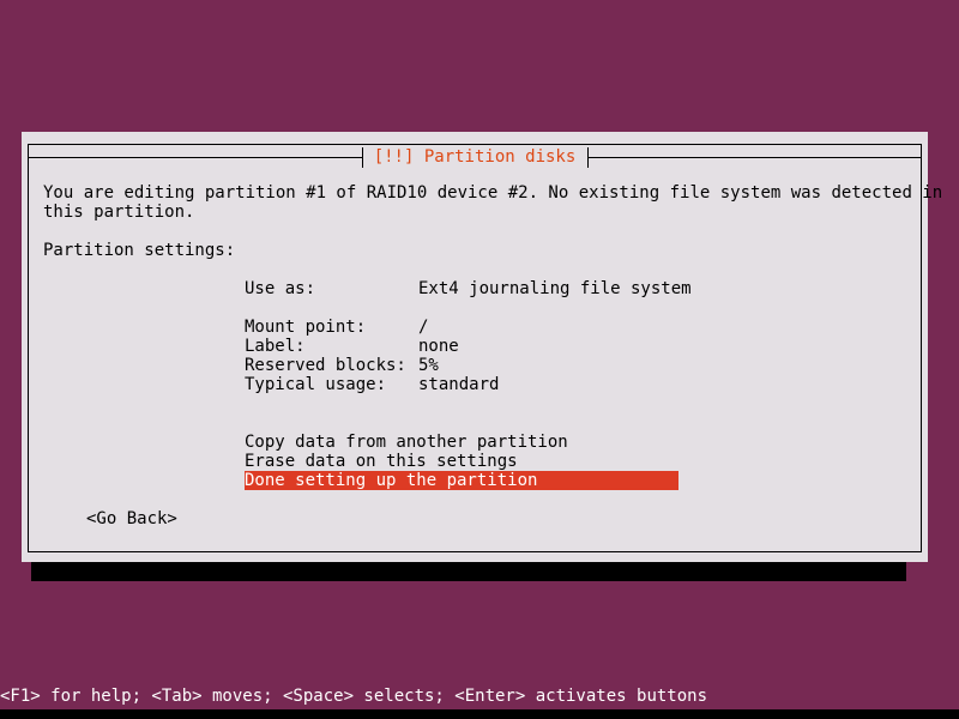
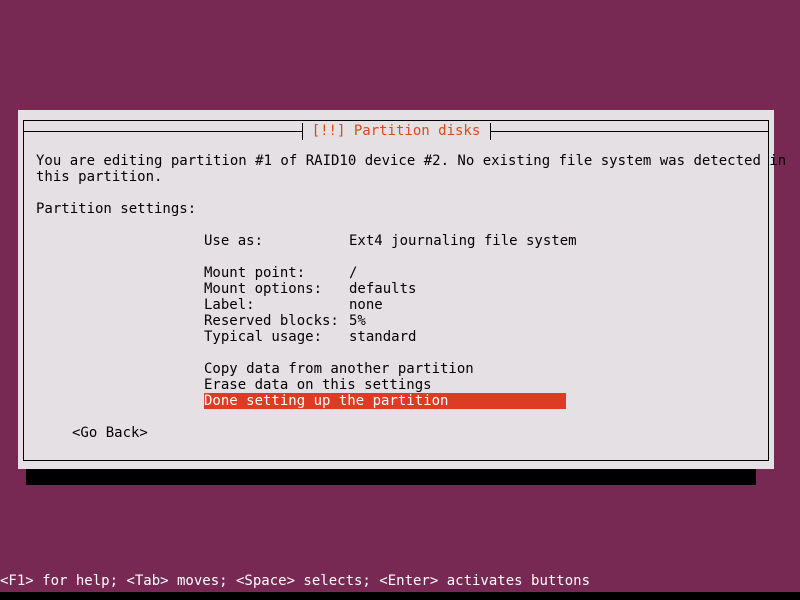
  [!!] Partition disks
  You are editing partition #1 of RAID10 device #2. No existing file system was detected in
  this partition.
  Partition settings:
  Use as:
  Ext4 journaling file system
  Mount point:
  /
+ Mount options:
+ defaults
  Label:
  none
  Reserved blocks:
  5%
  Typical usage:
  standard
  Copy data from another partition
  Erase data on this settings
  Done setting up the partition
  <Go Back>
  <F1> for help; <Tab> moves; <Space> selects; <Enter> activates buttons
